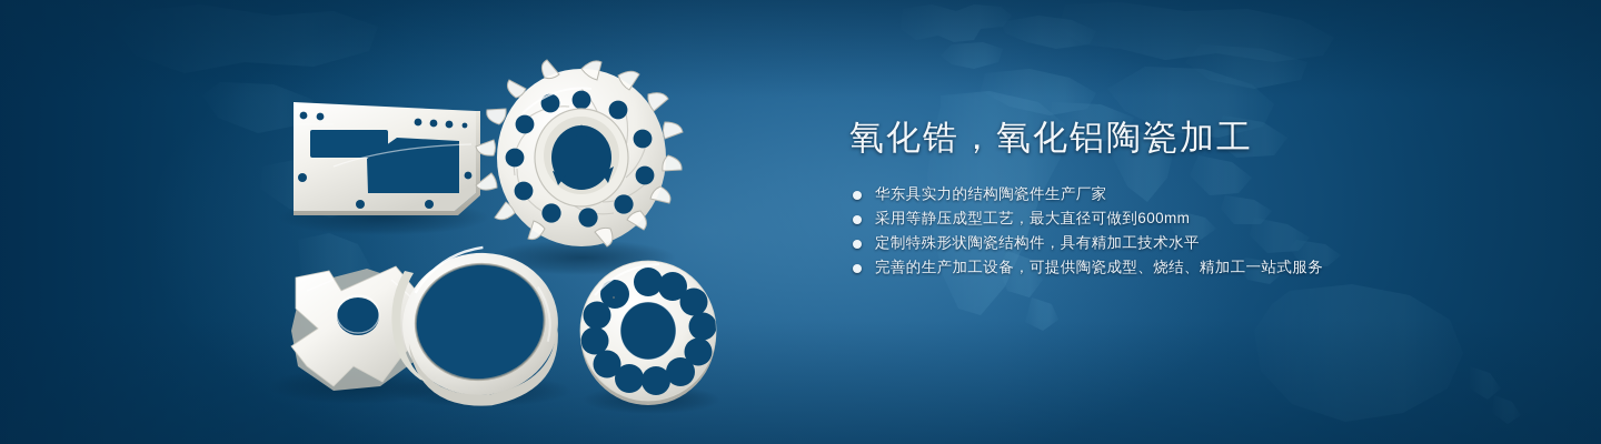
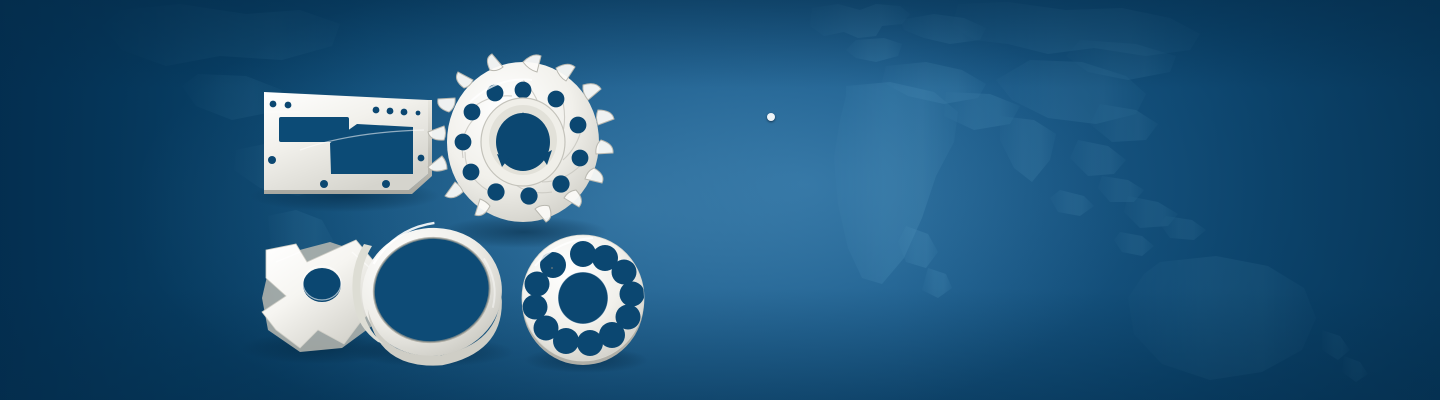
- 氧化锆，氧化铝陶瓷加工
- 华东具实力的结构陶瓷件生产厂家
- 采用等静压成型工艺，最大直径可做到600mm
- 定制特殊形状陶瓷结构件，具有精加工技术水平
- 完善的生产加工设备，可提供陶瓷成型、烧结、精加工一站式服务
